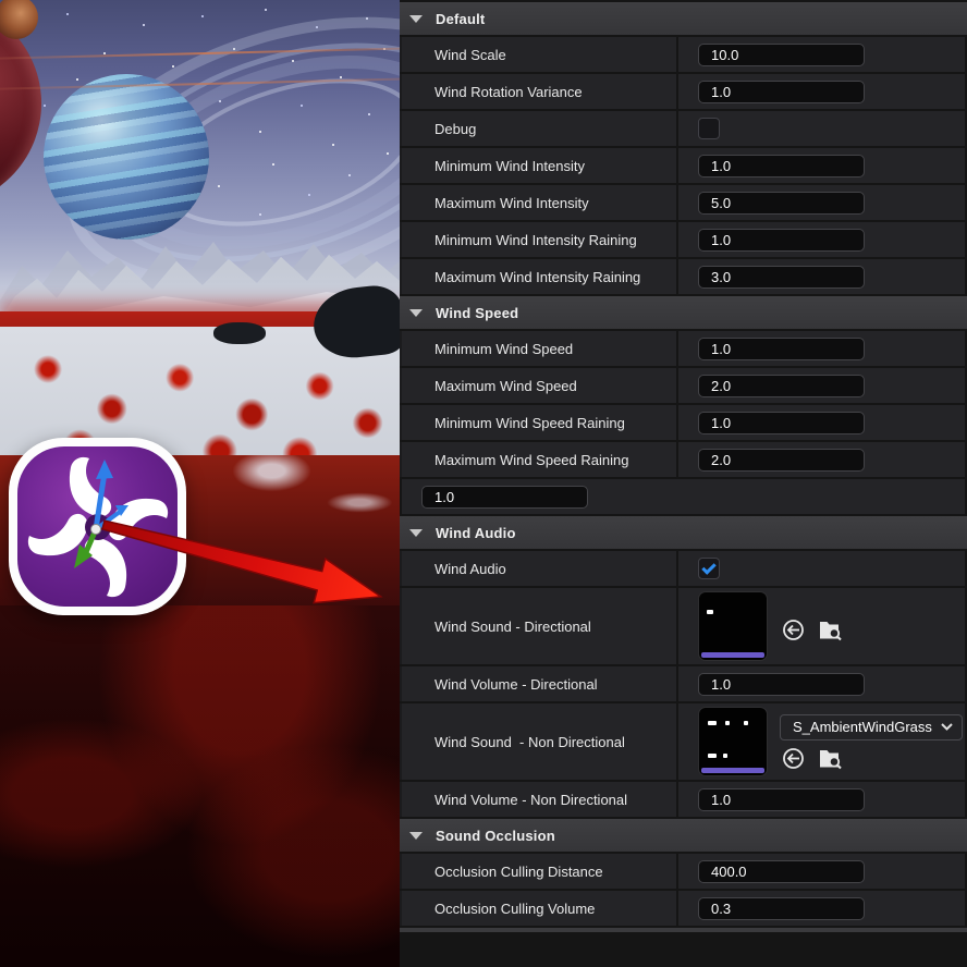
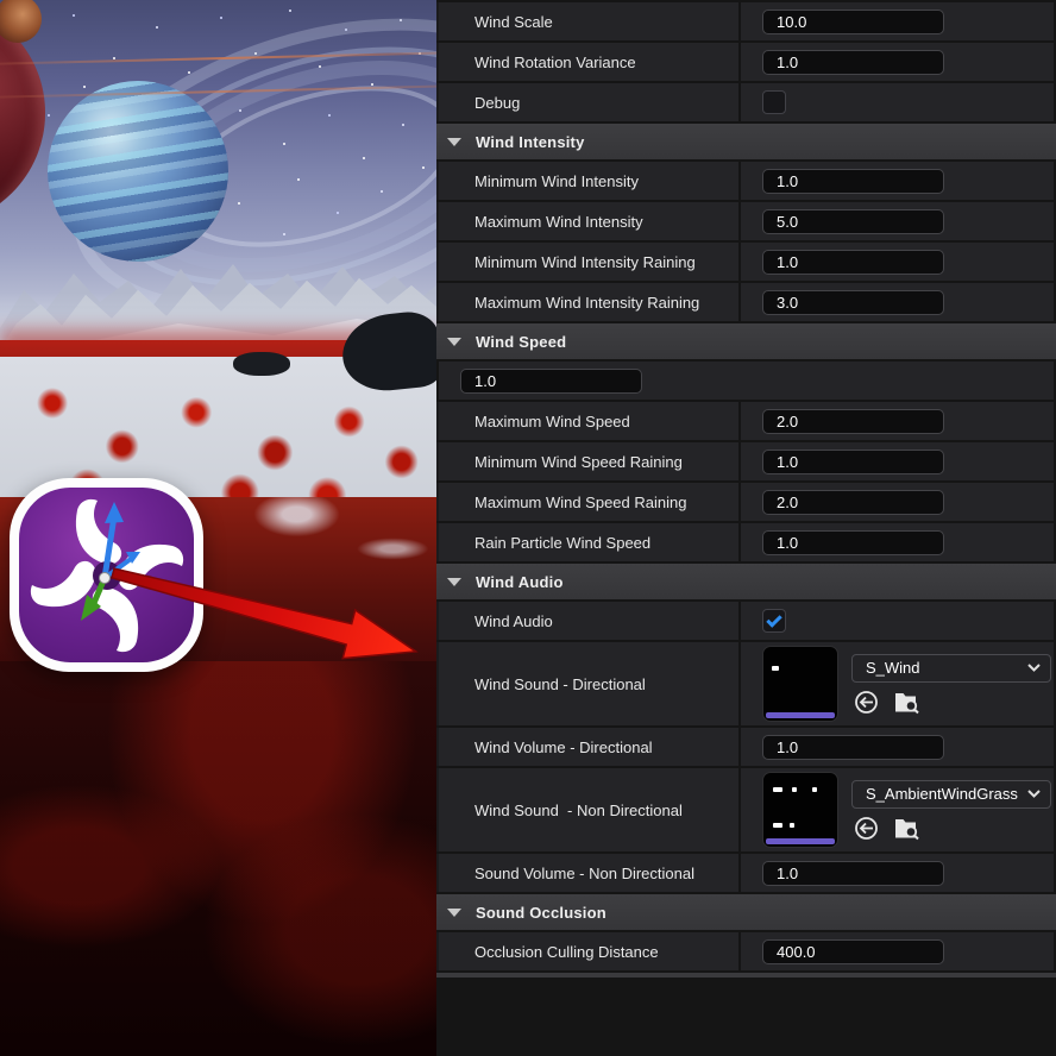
- Default
  Wind Scale
  10.0
  Wind Rotation Variance
  1.0
  Debug
+ Wind Intensity
  Minimum Wind Intensity
  1.0
  Maximum Wind Intensity
  5.0
  Minimum Wind Intensity Raining
  1.0
  Maximum Wind Intensity Raining
  3.0
  Wind Speed
- Minimum Wind Speed
  1.0
  Maximum Wind Speed
  2.0
  Minimum Wind Speed Raining
  1.0
  Maximum Wind Speed Raining
  2.0
+ Rain Particle Wind Speed
  1.0
  Wind Audio
  Wind Audio
  Wind Sound - Directional
+ S_Wind
  Wind Volume - Directional
  1.0
  Wind Sound - Non Directional
  S_AmbientWindGrass
- Wind Volume - Non Directional
+ Sound Volume - Non Directional
  1.0
  Sound Occlusion
  Occlusion Culling Distance
  400.0
- Occlusion Culling Volume
- 0.3
